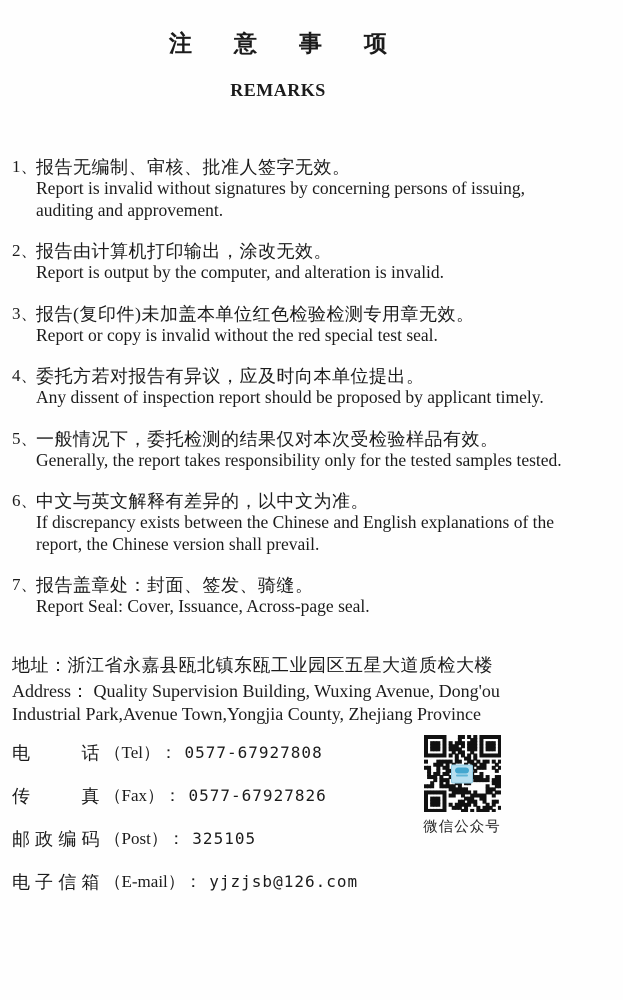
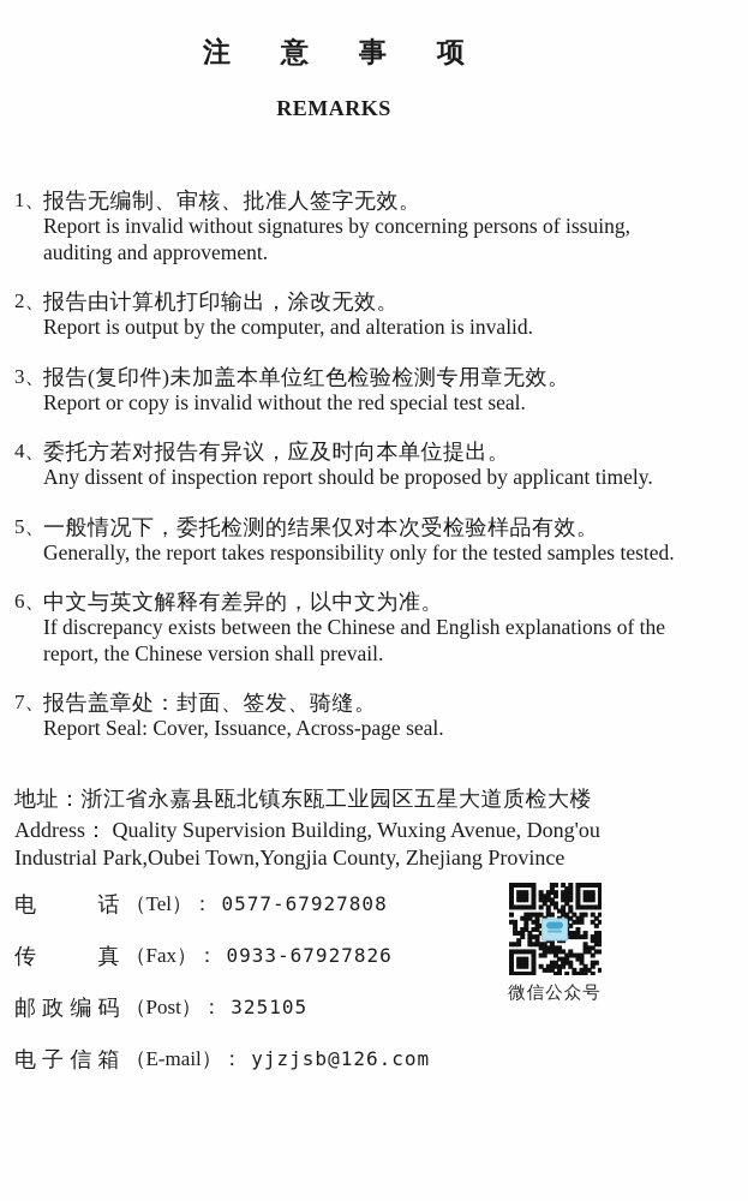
  注意事项
  REMARKS
  1、
  报告无编制、审核、批准人签字无效。
  Report is invalid without signatures by concerning persons of issuing, auditing and approvement.
  2、
  报告由计算机打印输出，涂改无效。
  Report is output by the computer, and alteration is invalid.
  3、
  报告(复印件)未加盖本单位红色检验检测专用章无效。
  Report or copy is invalid without the red special test seal.
  4、
  委托方若对报告有异议，应及时向本单位提出。
  Any dissent of inspection report should be proposed by applicant timely.
  5、
  一般情况下，委托检测的结果仅对本次受检验样品有效。
  Generally, the report takes responsibility only for the tested samples tested.
  6、
  中文与英文解释有差异的，以中文为准。
  If discrepancy exists between the Chinese and English explanations of the report, the Chinese version shall prevail.
  7、
  报告盖章处：封面、签发、骑缝。
  Report Seal: Cover, Issuance, Across-page seal.
  地址：浙江省永嘉县瓯北镇东瓯工业园区五星大道质检大楼
- Address： Quality Supervision Building, Wuxing Avenue, Dong'ou Industrial Park,Avenue Town,Yongjia County, Zhejiang Province
+ Address： Quality Supervision Building, Wuxing Avenue, Dong'ou Industrial Park,Oubei Town,Yongjia County, Zhejiang Province
  电话 （Tel）： 0577-67927808
- 传真 （Fax）： 0577-67927826
+ 传真 （Fax）： 0933-67927826
  邮政编码 （Post）： 325105
  电子信箱 （E-mail）： yjzjsb@126.com
  微信公众号
